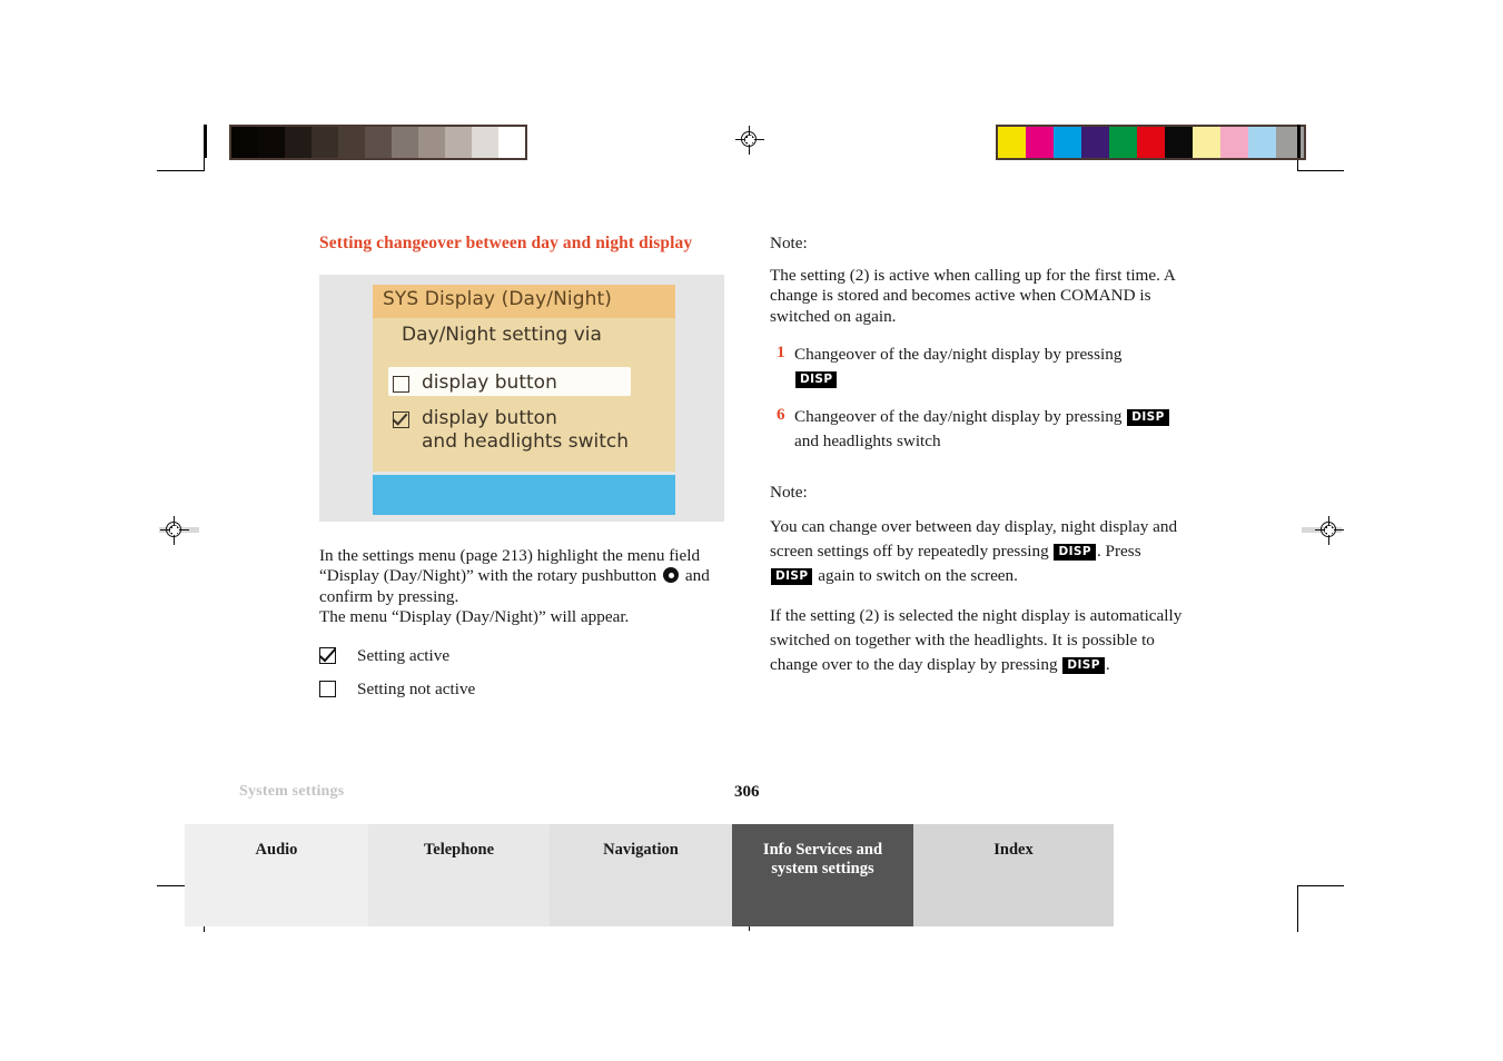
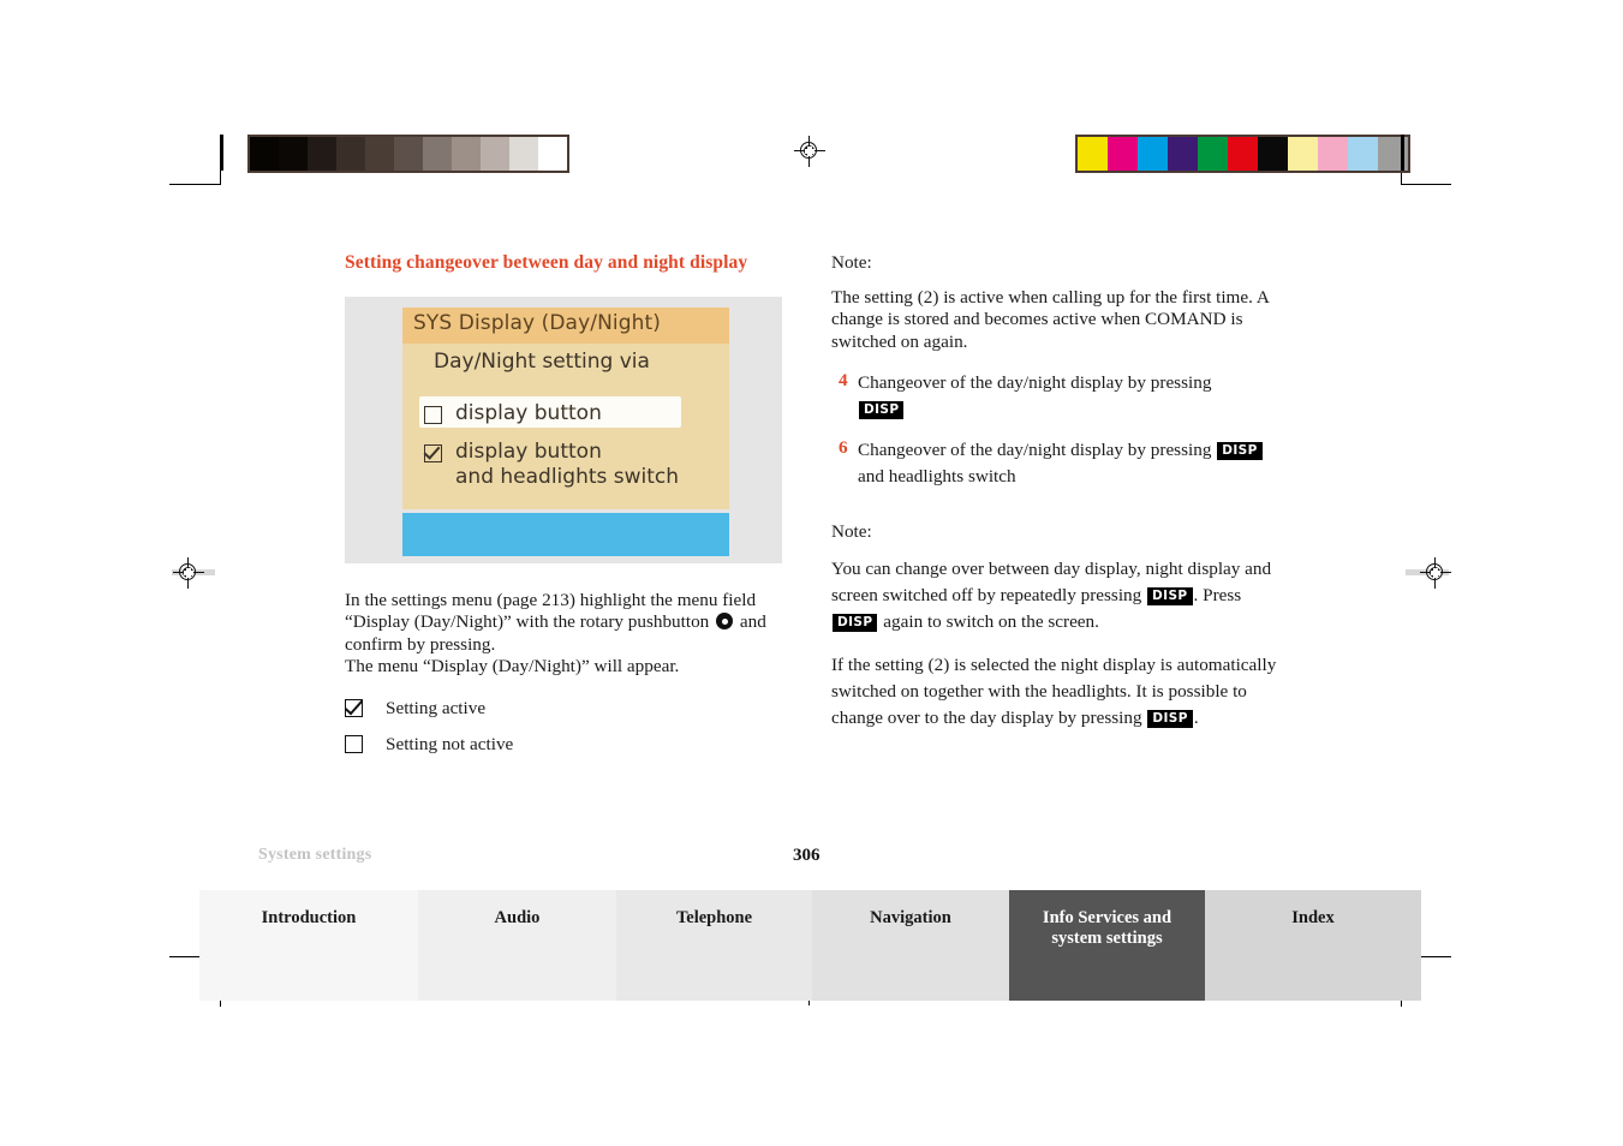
  Setting changeover between day and night display
  SYS Display (Day/Night)
  Day/Night setting via
  display button
  display button
  and headlights switch
  In the settings menu (page 213) highlight the menu field “Display (Day/Night)” with the rotary pushbutton and confirm by pressing.
  The menu “Display (Day/Night)” will appear.
  Setting active
  Setting not active
  Note:
  The setting (2) is active when calling up for the first time. A change is stored and becomes active when COMAND is switched on again.
- 1
+ 4
  Changeover of the day/night display by pressing
  DISP
  6
  Changeover of the day/night display by pressing DISP
  and headlights switch
  Note:
- You can change over between day display, night display and screen settings off by repeatedly pressing DISP . Press DISP again to switch on the screen.
+ You can change over between day display, night display and screen switched off by repeatedly pressing DISP . Press DISP again to switch on the screen.
  If the setting (2) is selected the night display is automatically switched on together with the headlights. It is possible to change over to the day display by pressing DISP .
  System settings
  306
+ Introduction
  Audio
  Telephone
  Navigation
  Info Services and
  system settings
  Index
